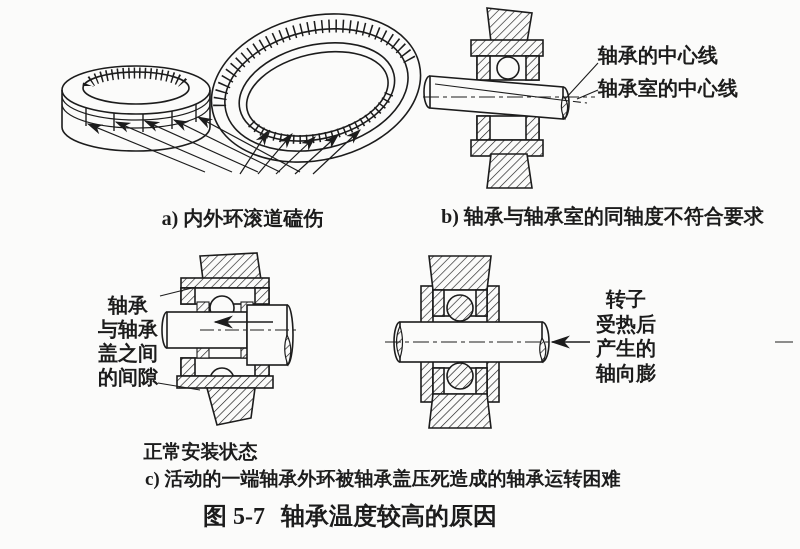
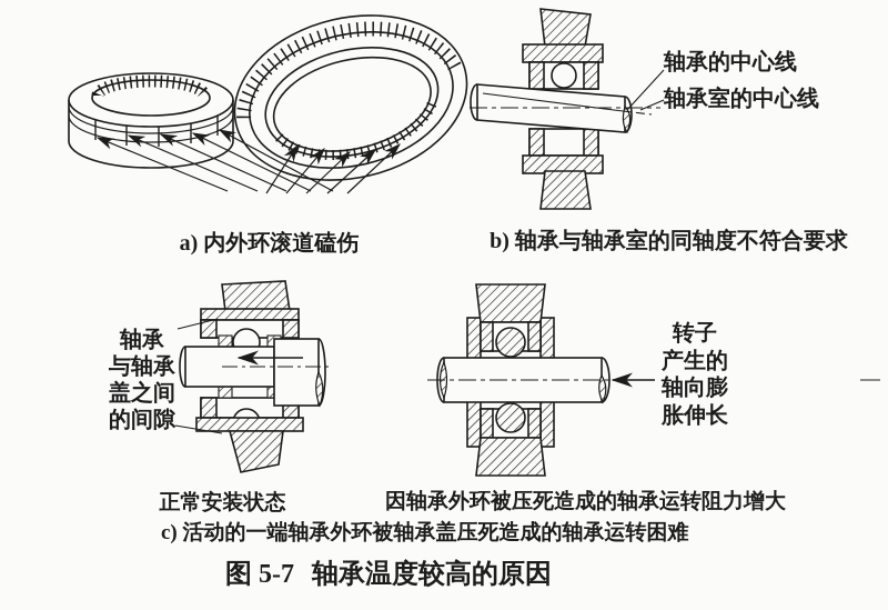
  a) 内外环滚道磕伤
  轴承的中心线
  轴承室的中心线
  b) 轴承与轴承室的同轴度不符合要求
  轴承
  与轴承
  盖之间
  的间隙
  转子
- 受热后
  产生的
  轴向膨
+ 胀伸长
  正常安装状态
+ 因轴承外环被压死造成的轴承运转阻力增大
  c) 活动的一端轴承外环被轴承盖压死造成的轴承运转困难
  图 5-7
  轴承温度较高的原因
